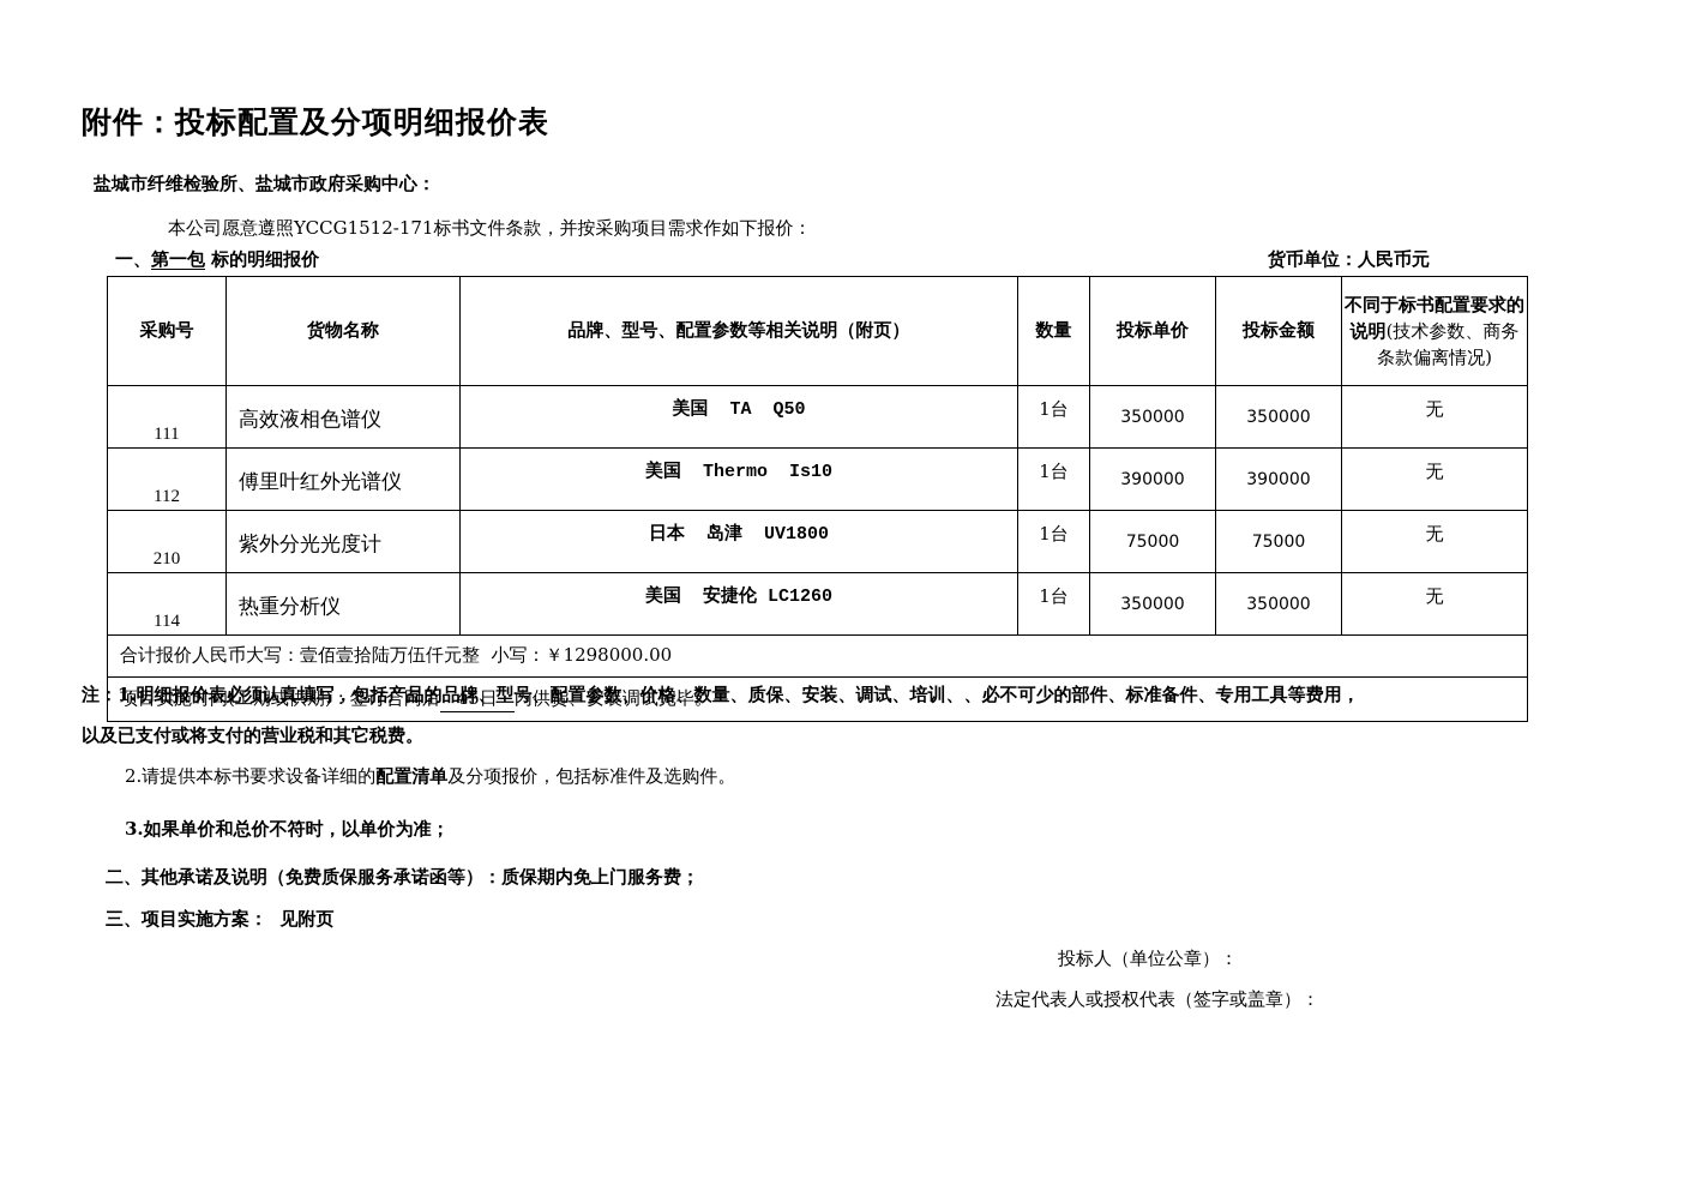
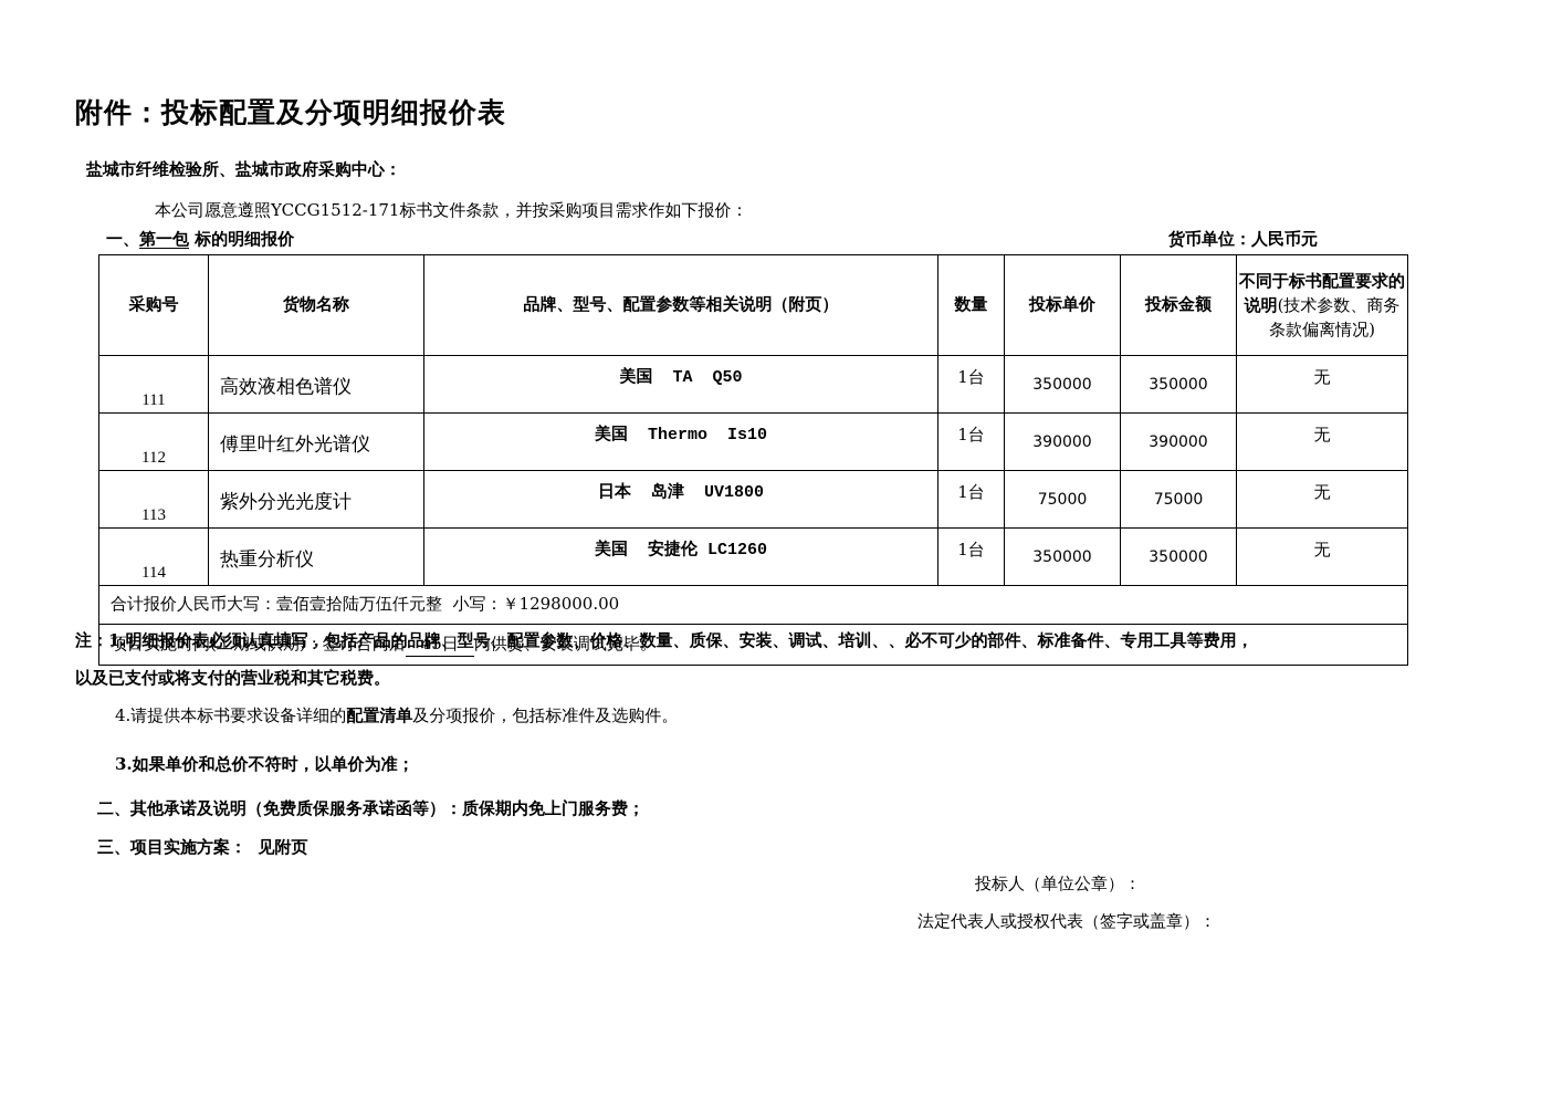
  附件：投标配置及分项明细报价表
  盐城市纤维检验所、盐城市政府采购中心：
  本公司愿意遵照YCCG1512-171标书文件条款，并按采购项目需求作如下报价：
  一、第一包 标的明细报价
  货币单位：人民币元
  采购号	货物名称	品牌、型号、配置参数等相关说明（附页）	数量	投标单价	投标金额	不同于标书配置要求的说明(技术参数、商务条款偏离情况)
  111	高效液相色谱仪	美国 TA Q50	1台	350000	350000	无
  112	傅里叶红外光谱仪	美国 Thermo Is10	1台	390000	390000	无
- 210	紫外分光光度计	日本 岛津 UV1800	1台	75000	75000	无
+ 113	紫外分光光度计	日本 岛津 UV1800	1台	75000	75000	无
  114	热重分析仪	美国 安捷伦 LC1260	1台	350000	350000	无
  合计报价人民币大写：壹佰壹拾陆万伍仟元整 小写：￥1298000.00
  项目实施时间(工期或供期)：签订合同后 45日 内供货、安装调试完毕。
  注：1.明细报价表必须认真填写，包括产品的品牌、型号、配置参数、价格、数量、质保、安装、调试、培训、、必不可少的部件、标准备件、专用工具等费用，
  以及已支付或将支付的营业税和其它税费。
- 2.请提供本标书要求设备详细的配置清单及分项报价，包括标准件及选购件。
+ 4.请提供本标书要求设备详细的配置清单及分项报价，包括标准件及选购件。
  3.如果单价和总价不符时，以单价为准；
  二、其他承诺及说明（免费质保服务承诺函等）：质保期内免上门服务费；
  三、项目实施方案： 见附页
  投标人（单位公章）：
  法定代表人或授权代表（签字或盖章）：
